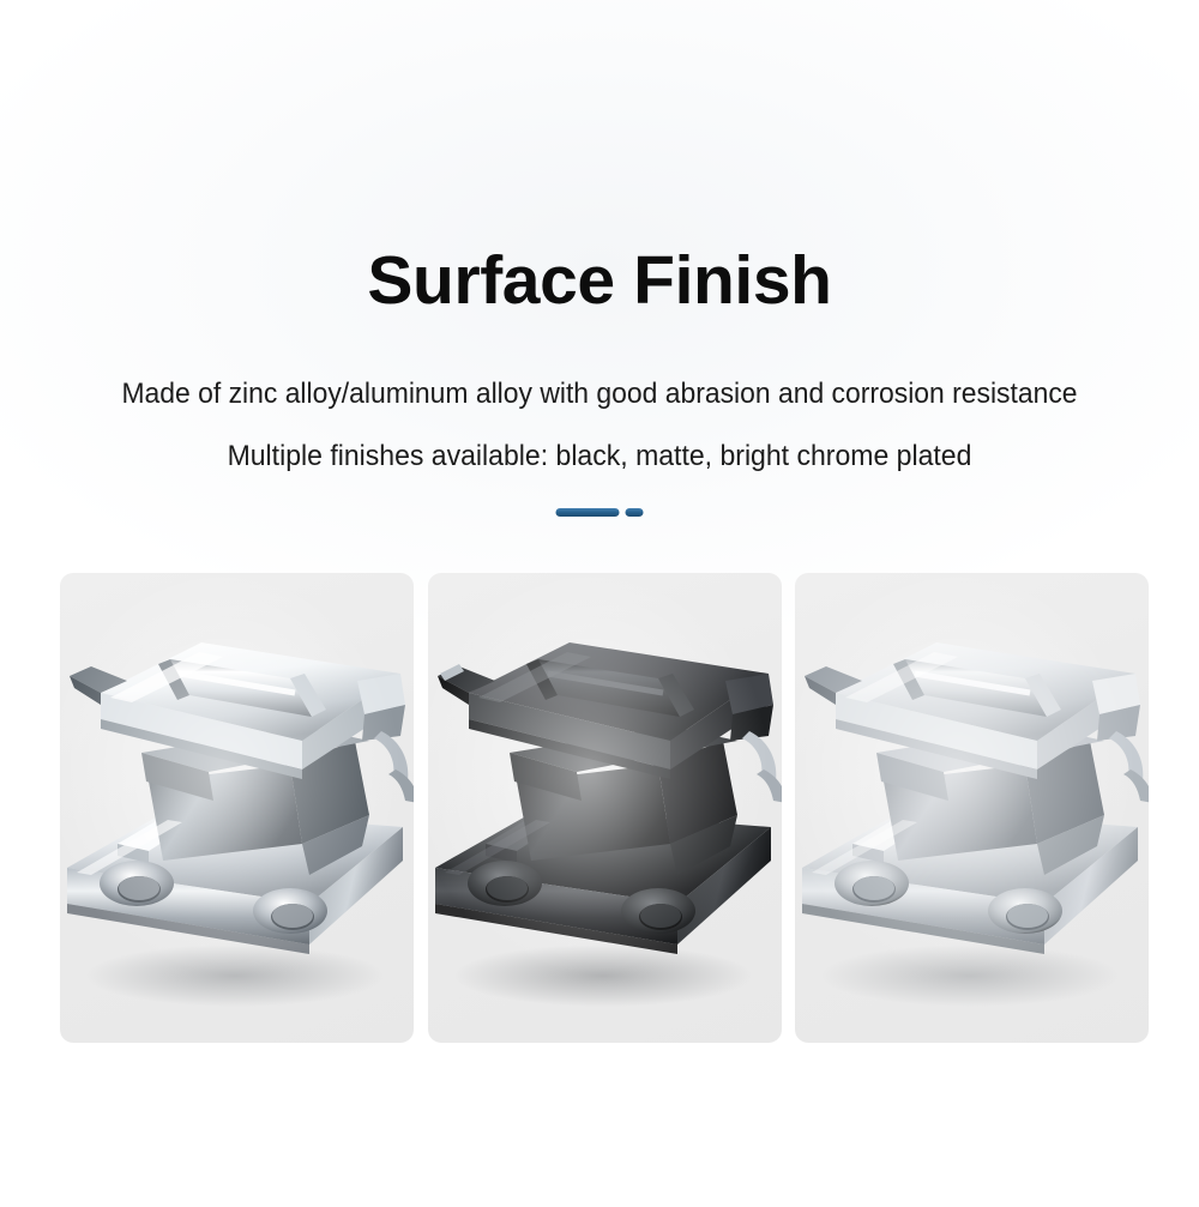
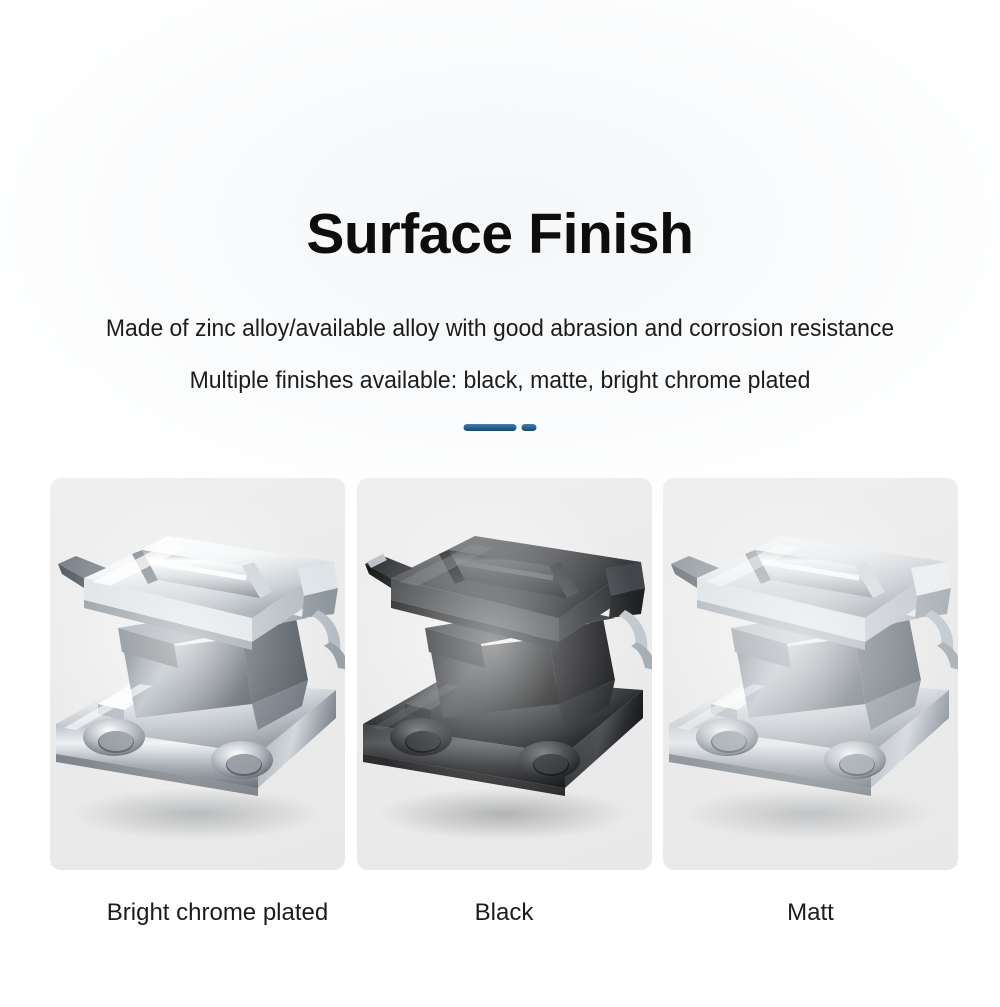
  Surface Finish
- Made of zinc alloy/aluminum alloy with good abrasion and corrosion resistance
+ Made of zinc alloy/available alloy with good abrasion and corrosion resistance
  Multiple finishes available: black, matte, bright chrome plated
+ Bright chrome plated
+ Black
+ Matt
